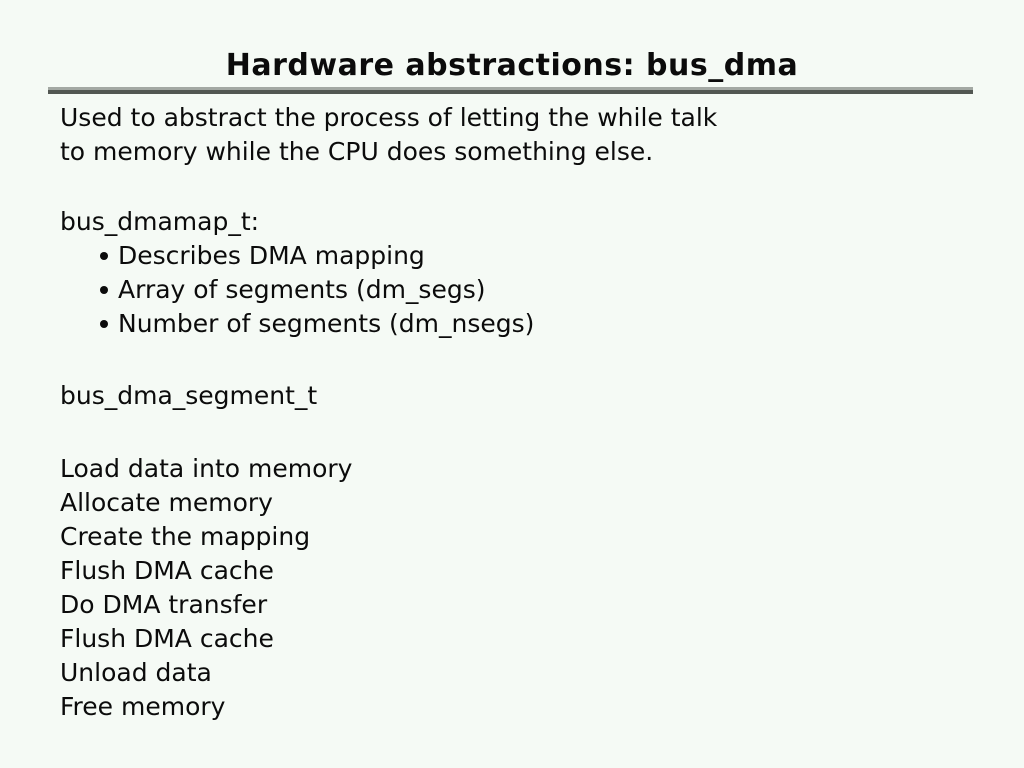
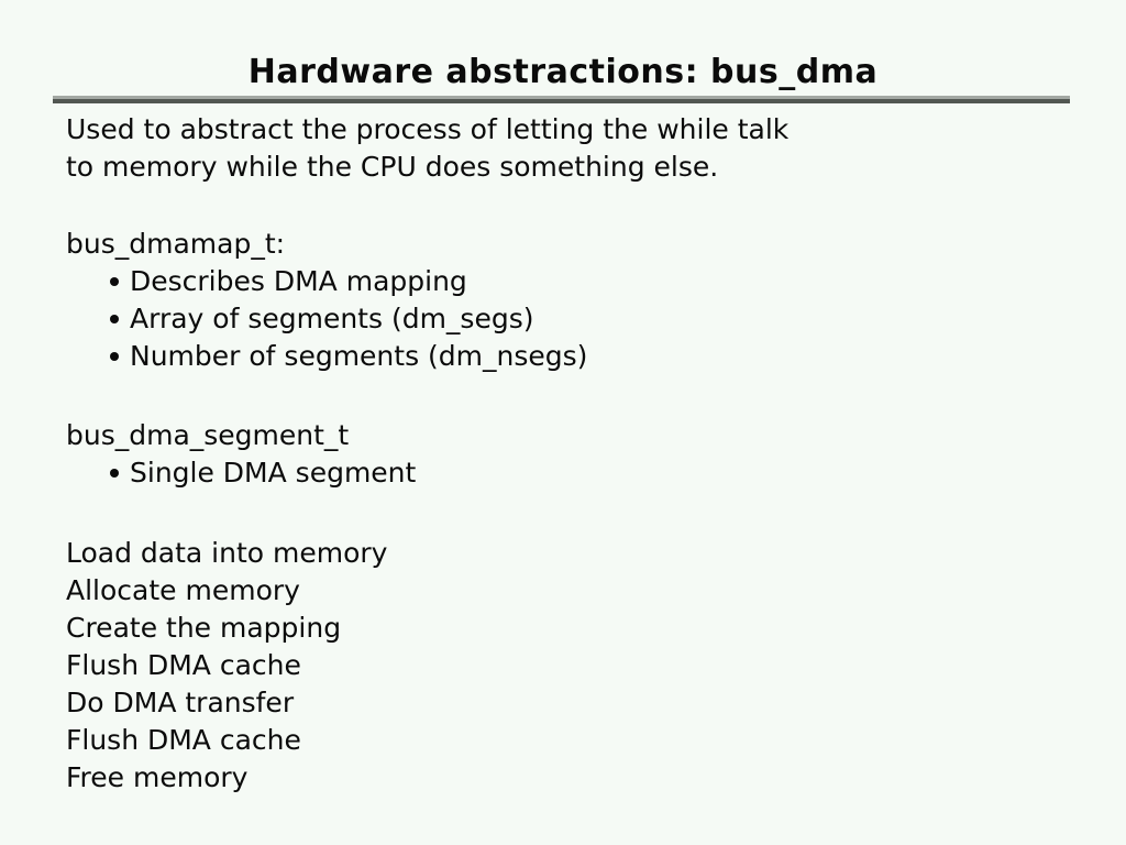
  Hardware abstractions: bus_dma
  Used to abstract the process of letting the while talk
  to memory while the CPU does something else.
  bus_dmamap_t:
  Describes DMA mapping
  Array of segments (dm_segs)
  Number of segments (dm_nsegs)
  bus_dma_segment_t
+ Single DMA segment
  Load data into memory
  Allocate memory
  Create the mapping
  Flush DMA cache
  Do DMA transfer
  Flush DMA cache
- Unload data
  Free memory
